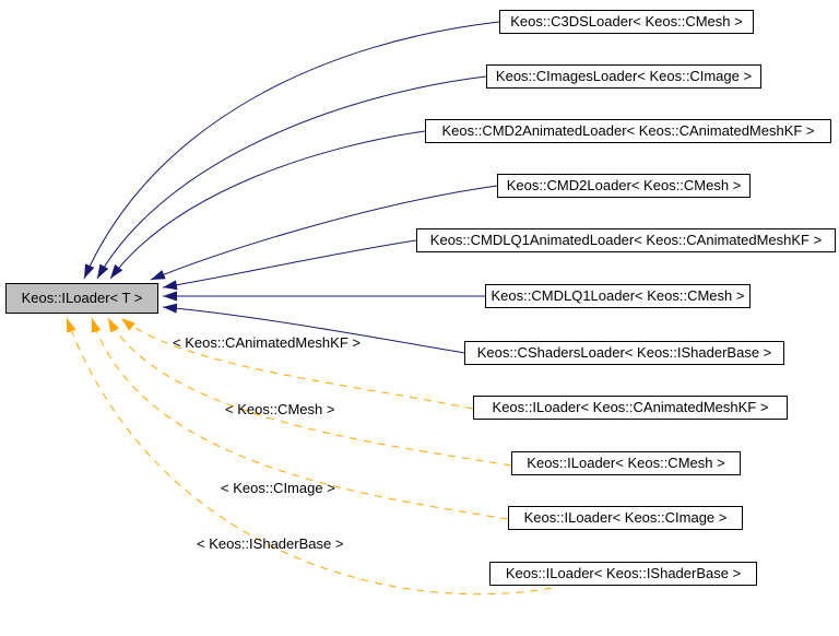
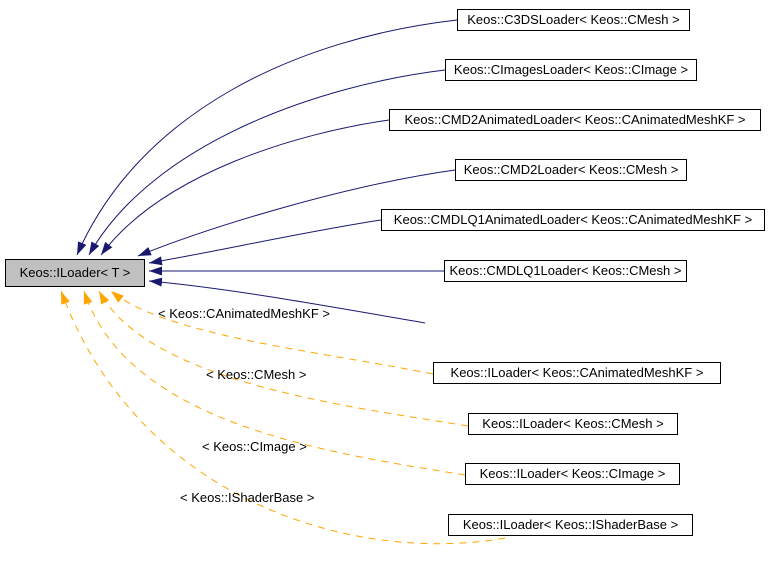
  Keos::ILoader< T >
  Keos::C3DSLoader< Keos::CMesh >
  Keos::CImagesLoader< Keos::CImage >
  Keos::CMD2AnimatedLoader< Keos::CAnimatedMeshKF >
  Keos::CMD2Loader< Keos::CMesh >
  Keos::CMDLQ1AnimatedLoader< Keos::CAnimatedMeshKF >
  Keos::CMDLQ1Loader< Keos::CMesh >
- Keos::CShadersLoader< Keos::IShaderBase >
  Keos::ILoader< Keos::CAnimatedMeshKF >
  Keos::ILoader< Keos::CMesh >
  Keos::ILoader< Keos::CImage >
  Keos::ILoader< Keos::IShaderBase >
  < Keos::CAnimatedMeshKF >
  < Keos::CMesh >
  < Keos::CImage >
  < Keos::IShaderBase >
